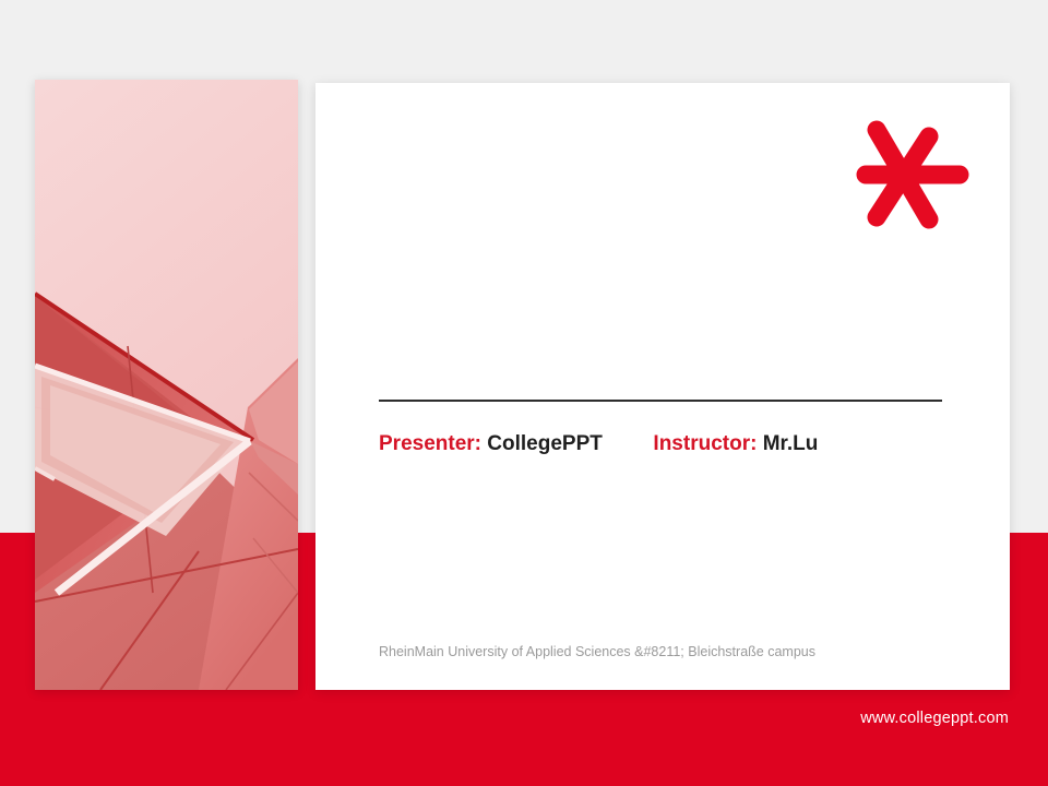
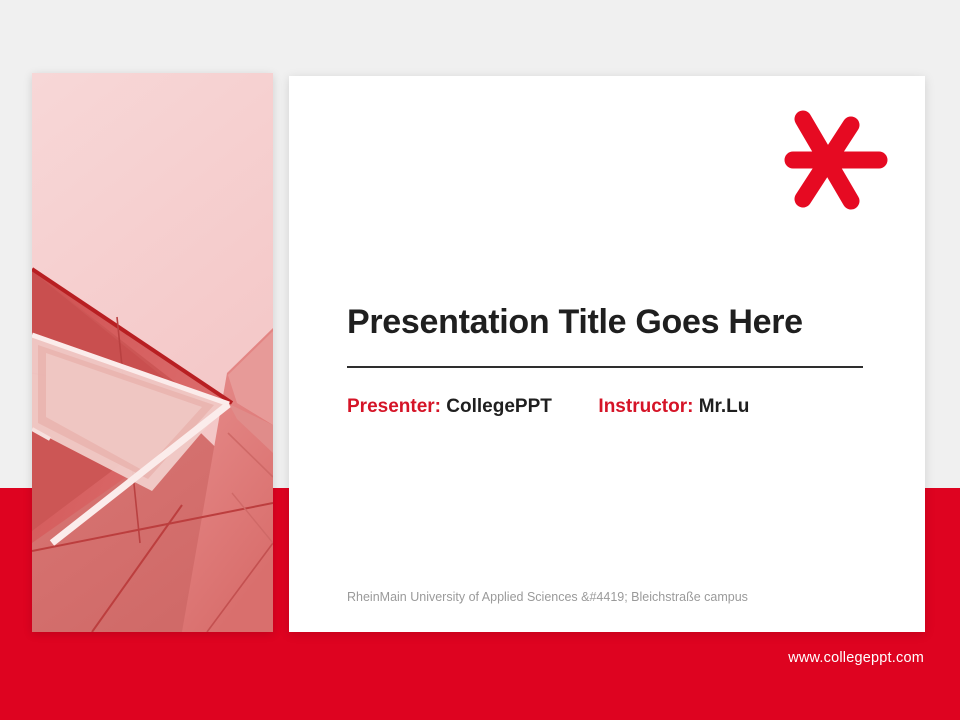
  www.collegeppt.com
+ Presentation Title Goes Here
  Presenter: CollegePPT Instructor: Mr.Lu
- RheinMain University of Applied Sciences &#8211; Bleichstraße campus
+ RheinMain University of Applied Sciences &#4419; Bleichstraße campus
